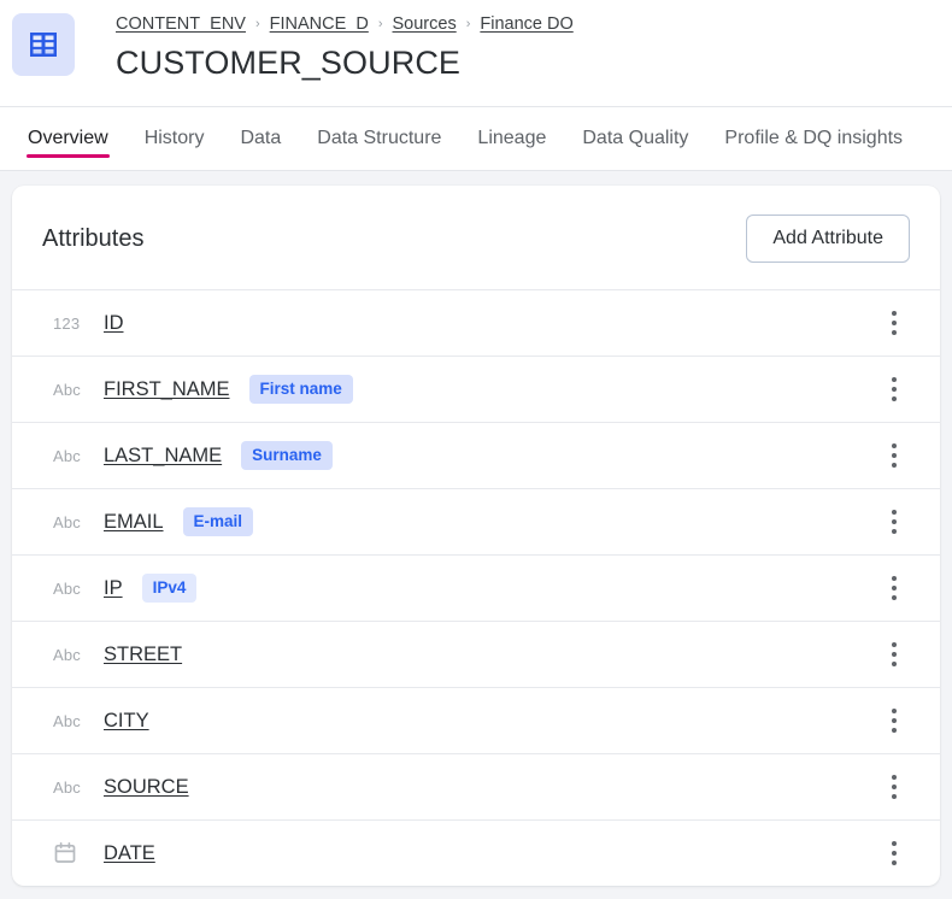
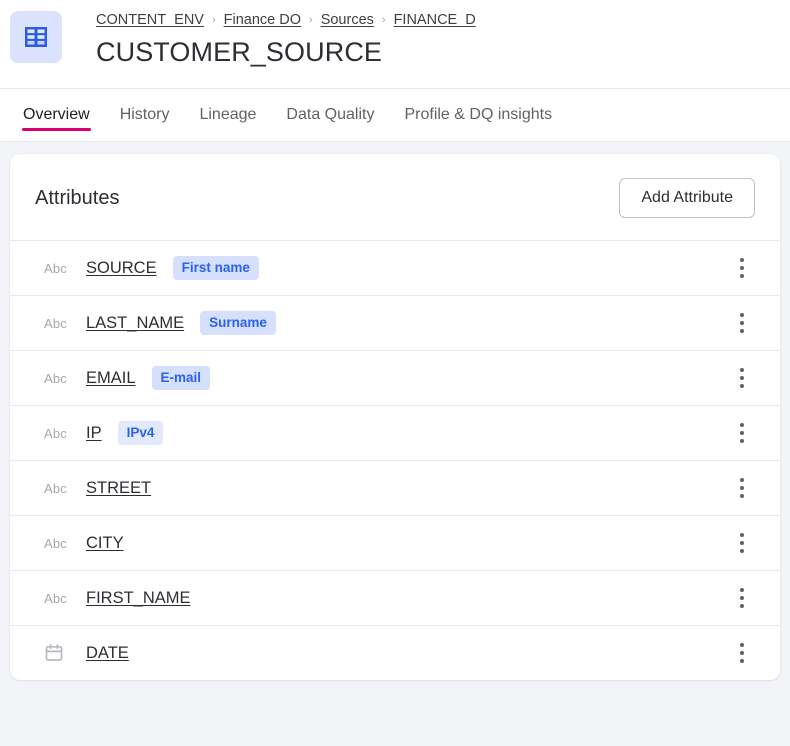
  CONTENT_ENV
  ›
- FINANCE_D
+ Finance DO
  ›
  Sources
  ›
- Finance DO
+ FINANCE_D
  CUSTOMER_SOURCE
  Overview
  History
- Data
- Data Structure
  Lineage
  Data Quality
  Profile & DQ insights
  Attributes
  Add Attribute
- 123
- ID
  Abc
- FIRST_NAME
+ SOURCE
  First name
  Abc
  LAST_NAME
  Surname
  Abc
  EMAIL
  E-mail
  Abc
  IP
  IPv4
  Abc
  STREET
  Abc
  CITY
  Abc
- SOURCE
+ FIRST_NAME
  DATE
